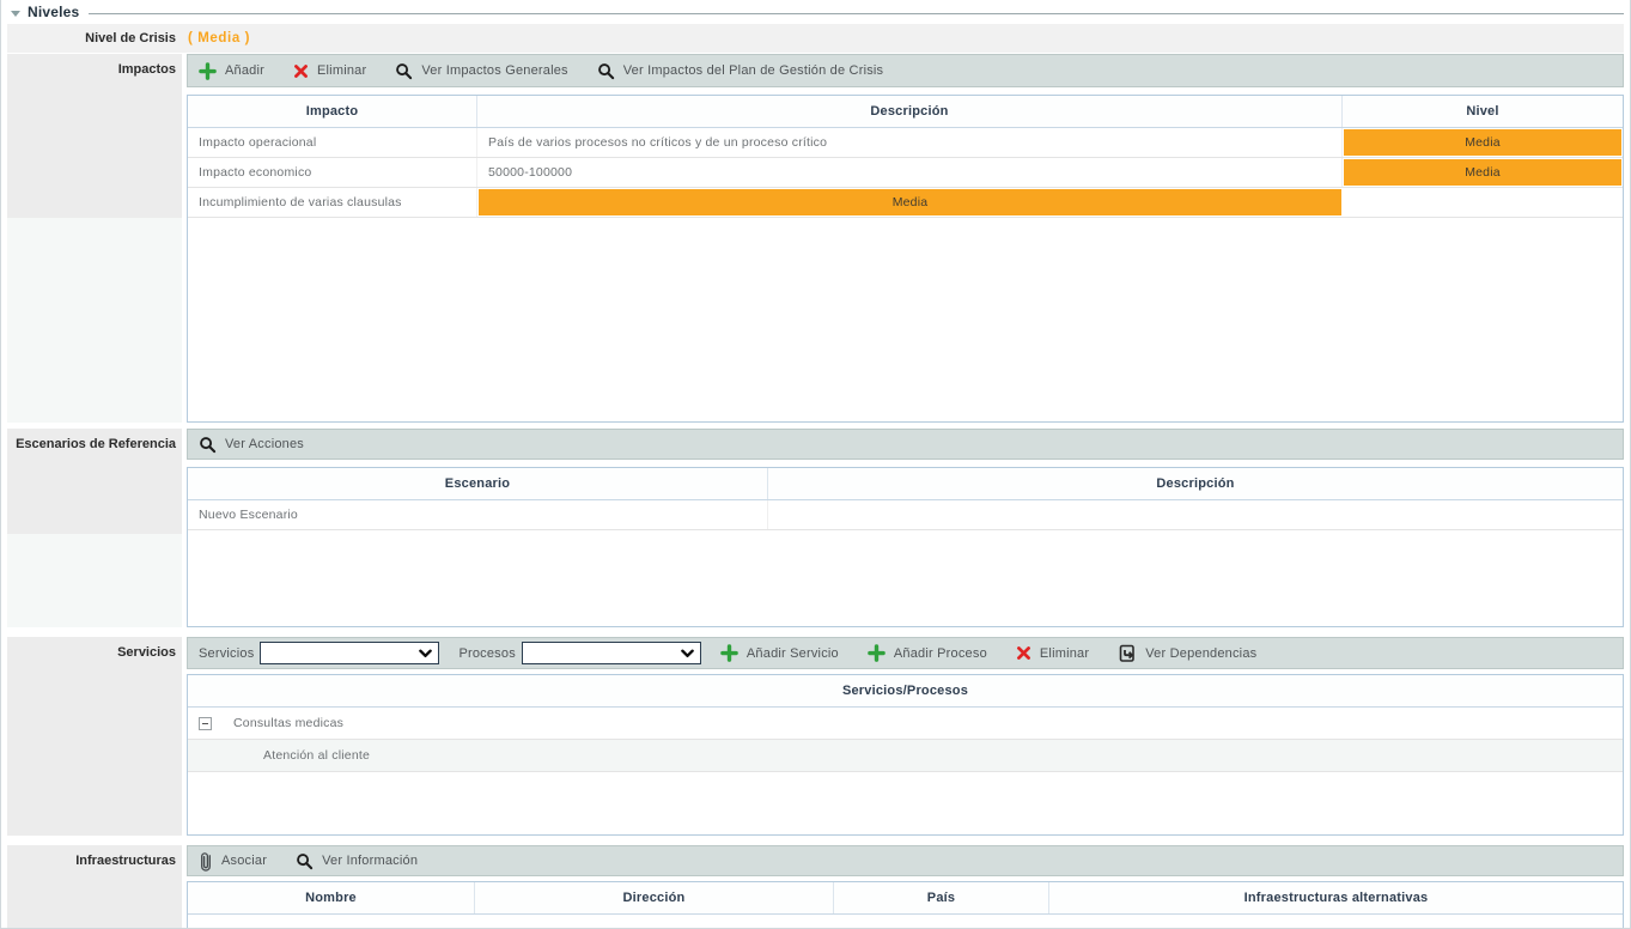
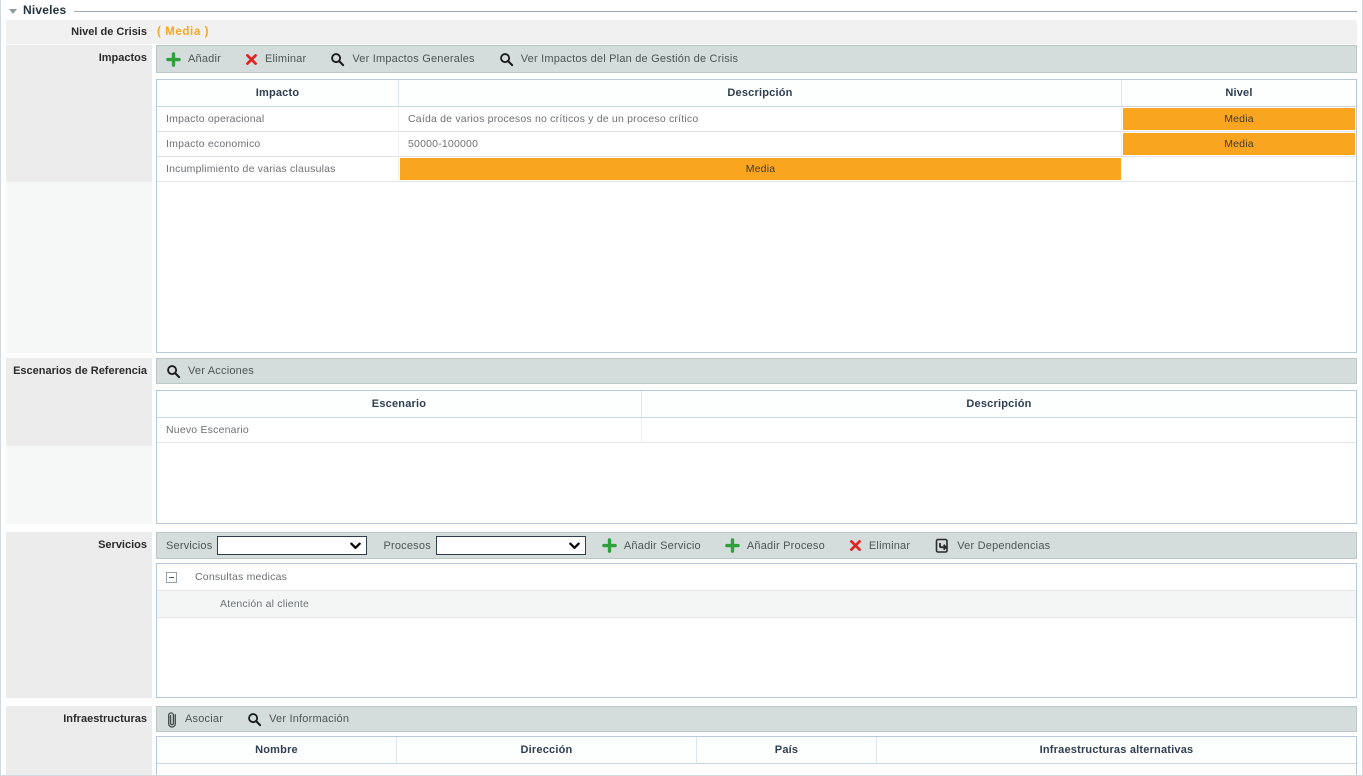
  Niveles
  Nivel de Crisis
  ( Media )
  Impactos
  Añadir
  Eliminar
  Ver Impactos Generales
  Ver Impactos del Plan de Gestión de Crisis
  Impacto
  Descripción
  Nivel
  Impacto operacional
- País de varios procesos no críticos y de un proceso crítico
+ Caída de varios procesos no críticos y de un proceso crítico
  Media
  Impacto economico
  50000-100000
  Media
  Incumplimiento de varias clausulas
  Media
  Escenarios de Referencia
  Ver Acciones
  Escenario
  Descripción
  Nuevo Escenario
  Servicios
  Servicios
  Procesos
  Añadir Servicio
  Añadir Proceso
  Eliminar
  Ver Dependencias
- Servicios/Procesos
  Consultas medicas
  Atención al cliente
  Infraestructuras
  Asociar
  Ver Información
  Nombre
  Dirección
  País
  Infraestructuras alternativas
